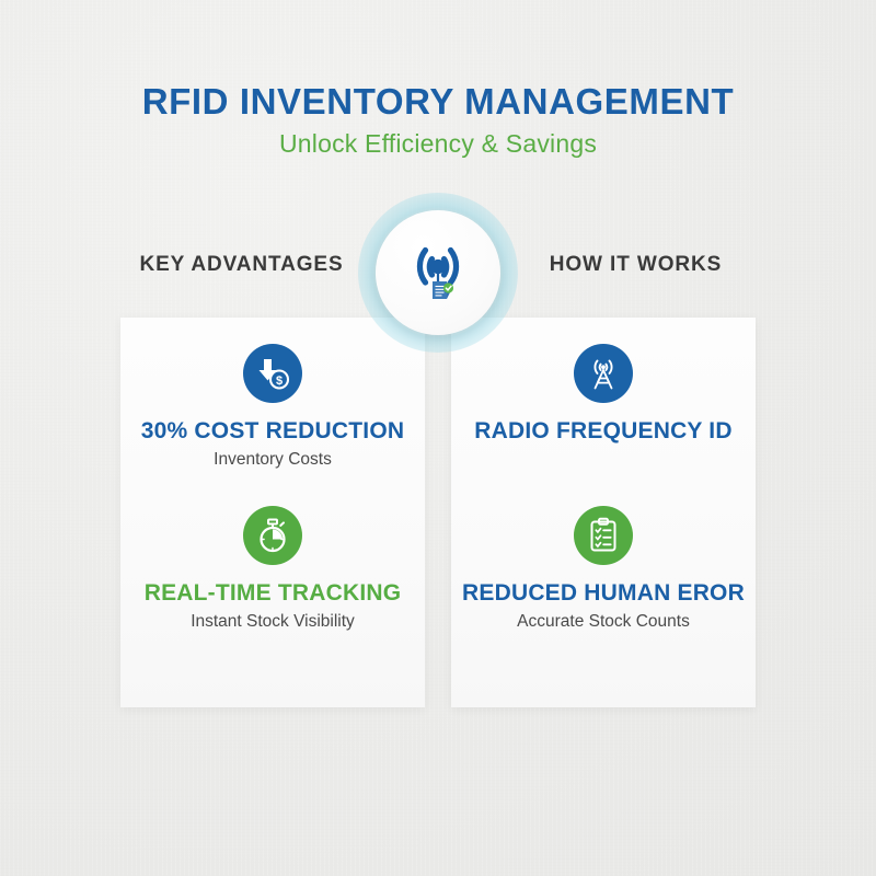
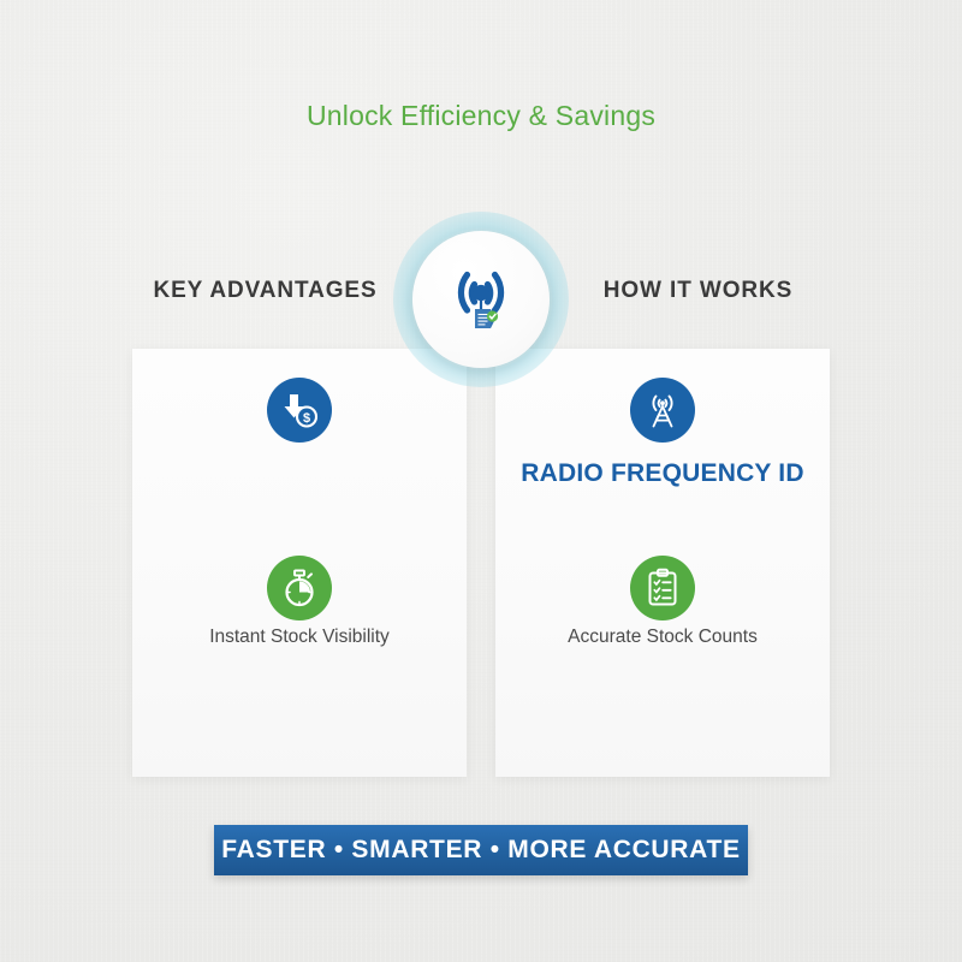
- RFID INVENTORY MANAGEMENT
  Unlock Efficiency & Savings
  KEY ADVANTAGES
  HOW IT WORKS
  $
- 30% COST REDUCTION
- Inventory Costs
- REAL-TIME TRACKING
  Instant Stock Visibility
  RADIO FREQUENCY ID
- REDUCED HUMAN EROR
  Accurate Stock Counts
+ FASTER • SMARTER • MORE ACCURATE
